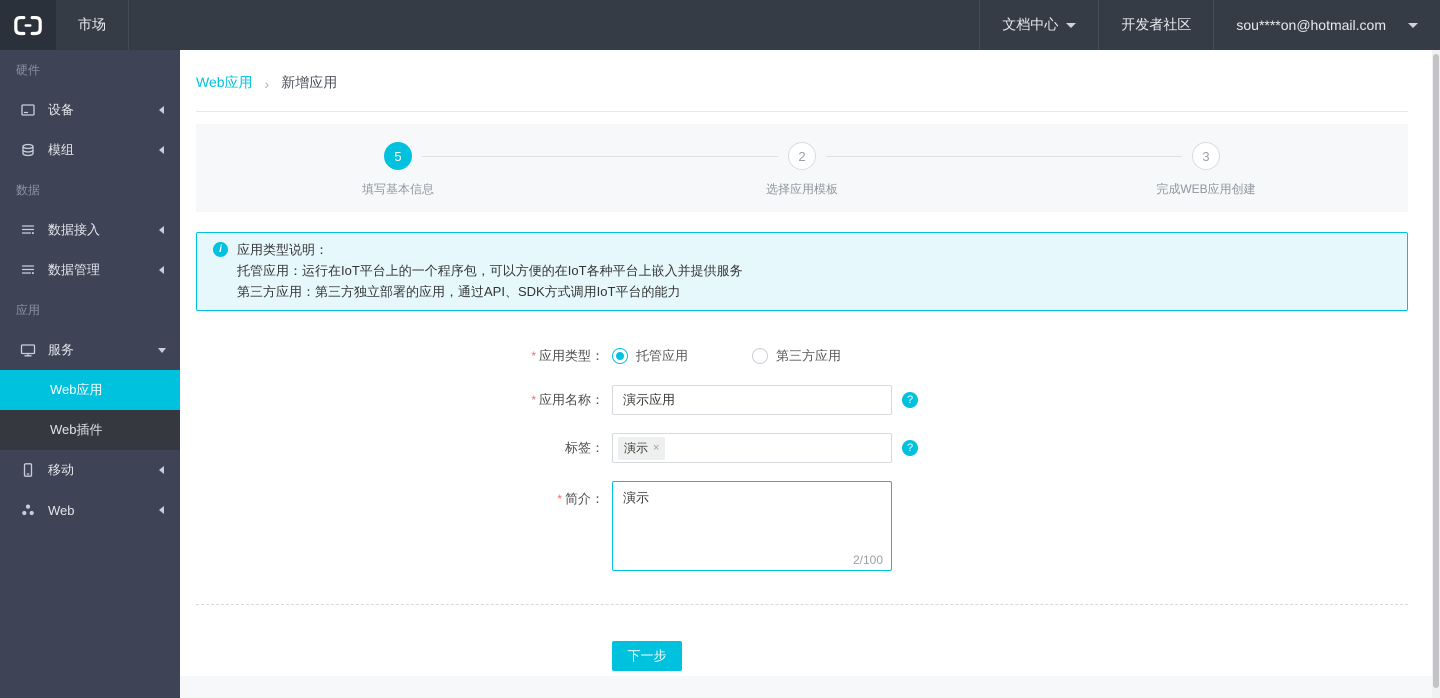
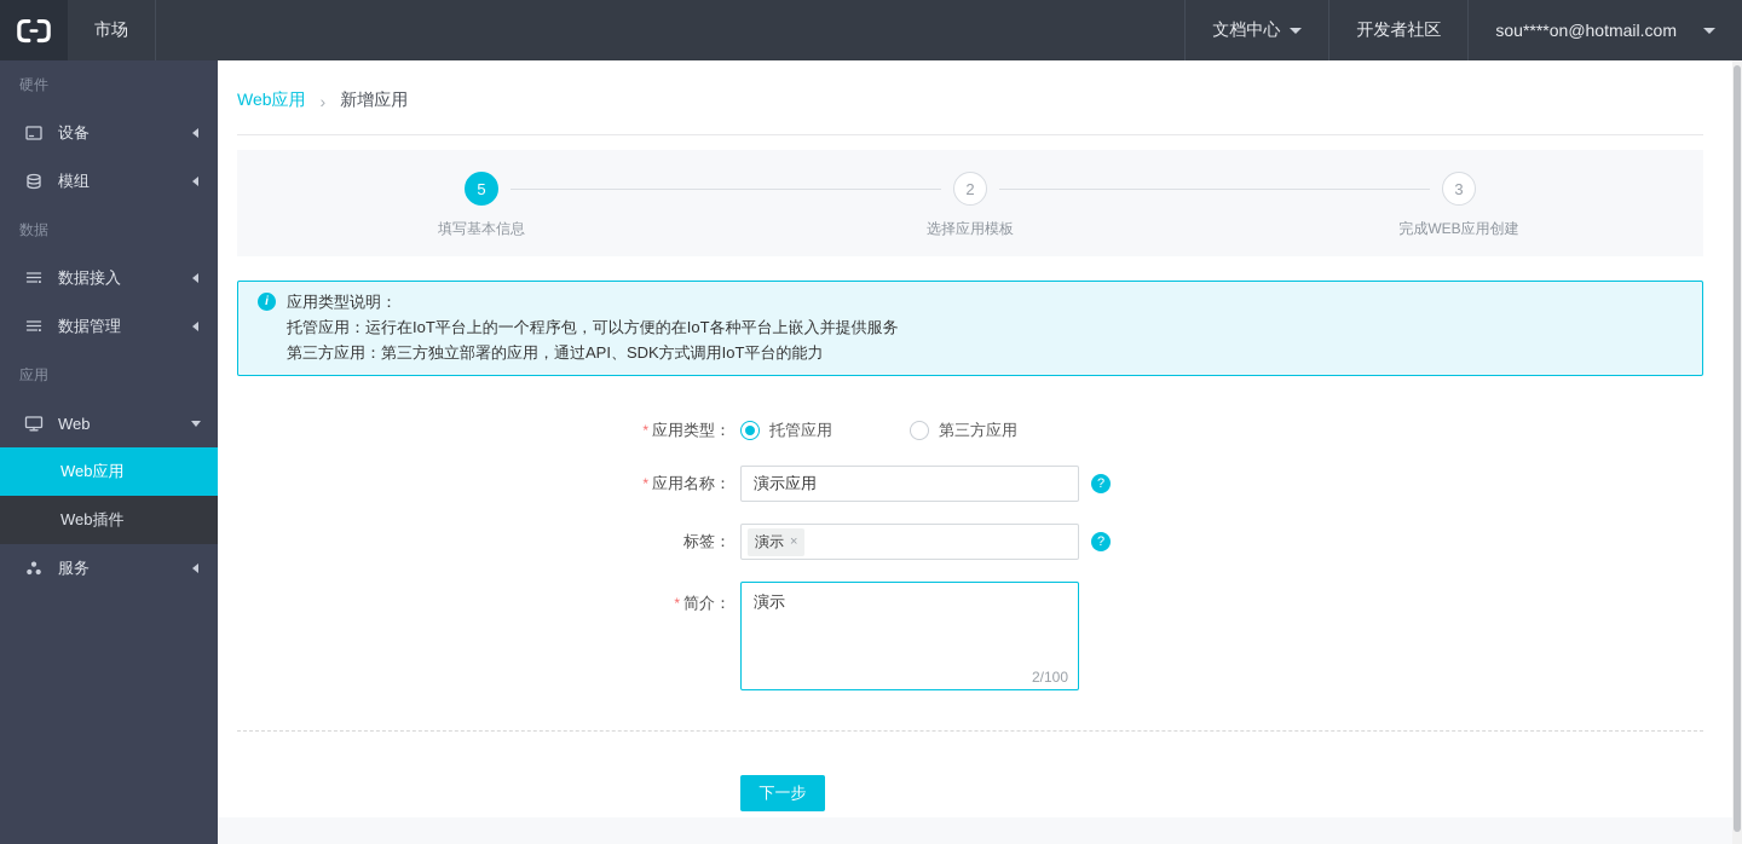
  市场
  文档中心
  开发者社区
  sou****on@hotmail.com
  硬件
  设备
  模组
  数据
  数据接入
  数据管理
  应用
- 服务
+ Web
  Web应用
  Web插件
- 移动
- Web
+ 服务
  Web应用
  ›
  新增应用
  5
  填写基本信息
  2
  选择应用模板
  3
  完成WEB应用创建
  i
  应用类型说明：
  托管应用：运行在IoT平台上的一个程序包，可以方便的在IoT各种平台上嵌入并提供服务
  第三方应用：第三方独立部署的应用，通过API、SDK方式调用IoT平台的能力
  * 应用类型：
  托管应用
  第三方应用
  * 应用名称：
  演示应用
  ?
  标签：
  演示
  ×
  ?
  * 简介：
  演示
  2/100
  下一步
